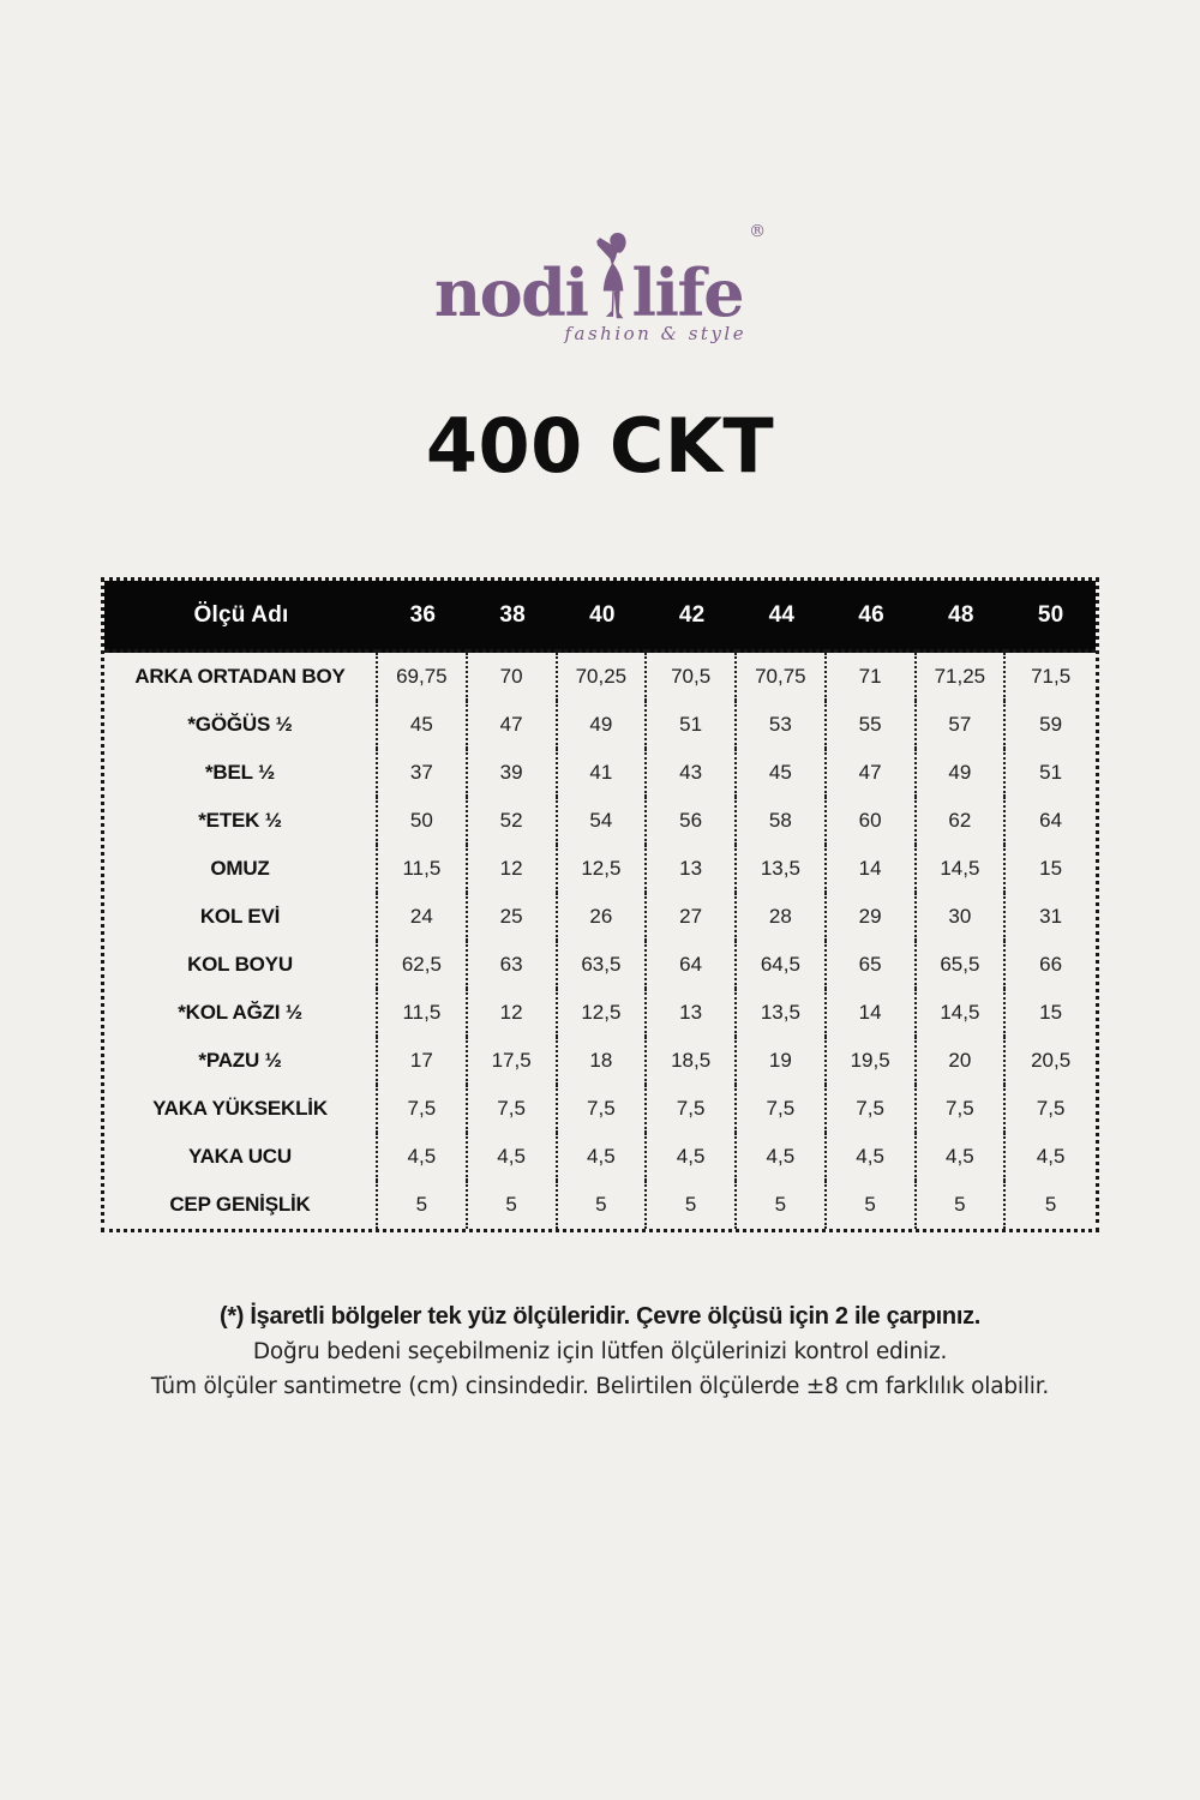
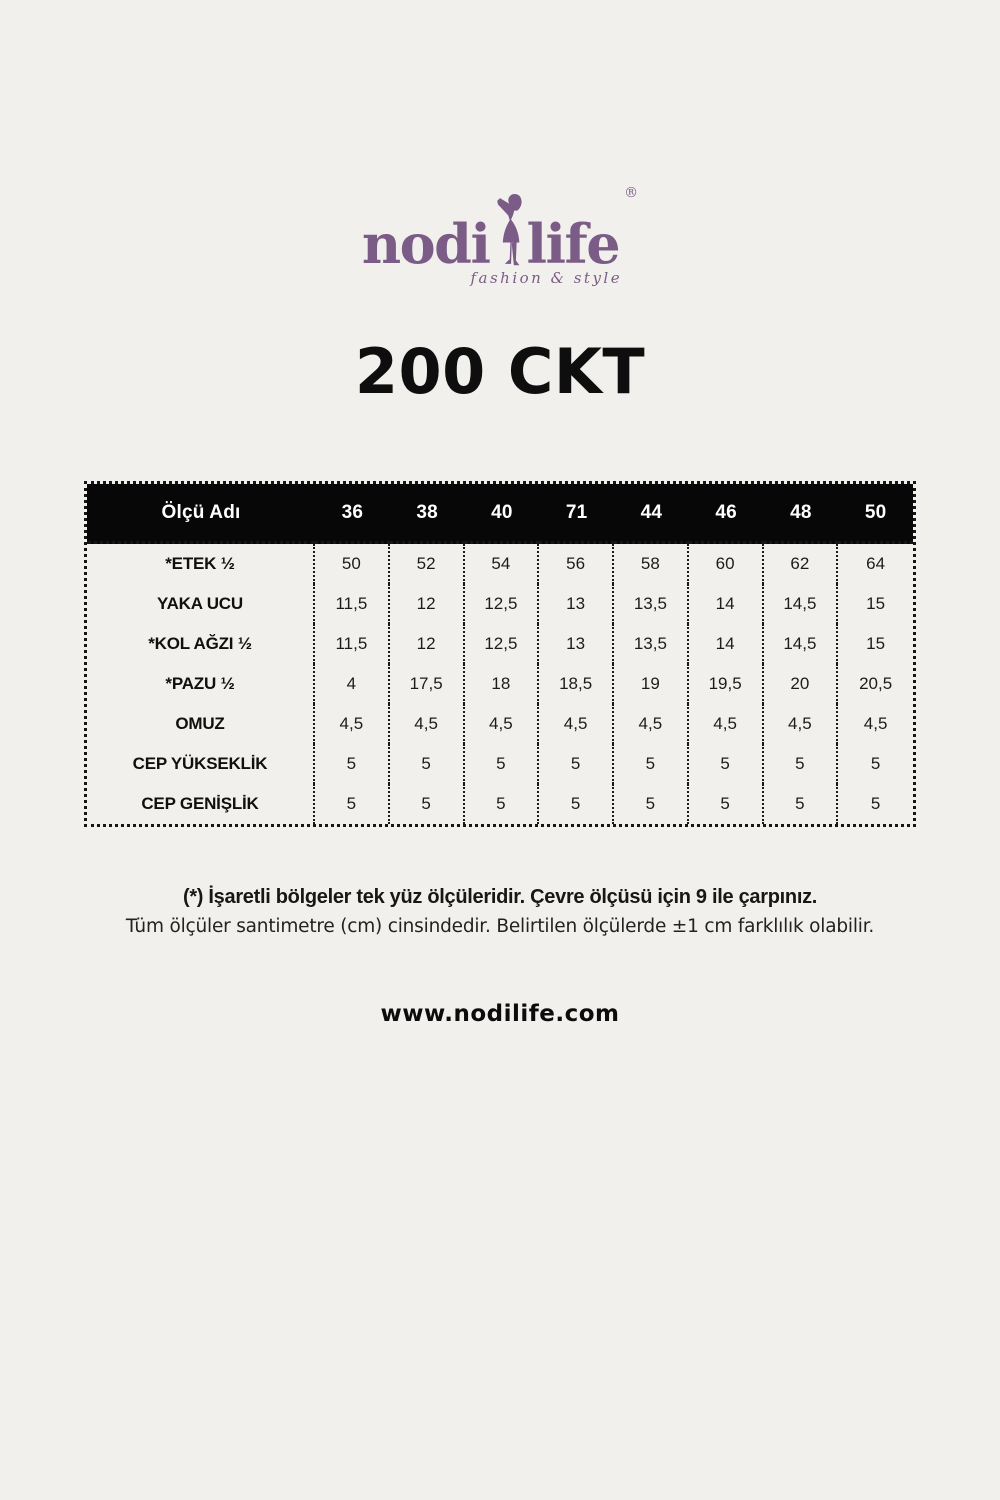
  nodi
  life
  ®
  fashion & style
- 400 CKT
+ 200 CKT
- Ölçü Adı	36	38	40	42	44	46	48	50
+ Ölçü Adı	36	38	40	71	44	46	48	50
- ARKA ORTADAN BOY	69,75	70	70,25	70,5	70,75	71	71,25	71,5
- *GÖĞÜS ½	45	47	49	51	53	55	57	59
- *BEL ½	37	39	41	43	45	47	49	51
  *ETEK ½	50	52	54	56	58	60	62	64
- OMUZ	11,5	12	12,5	13	13,5	14	14,5	15
+ YAKA UCU	11,5	12	12,5	13	13,5	14	14,5	15
- KOL EVİ	24	25	26	27	28	29	30	31
- KOL BOYU	62,5	63	63,5	64	64,5	65	65,5	66
  *KOL AĞZI ½	11,5	12	12,5	13	13,5	14	14,5	15
- *PAZU ½	17	17,5	18	18,5	19	19,5	20	20,5
+ *PAZU ½	4	17,5	18	18,5	19	19,5	20	20,5
- YAKA YÜKSEKLİK	7,5	7,5	7,5	7,5	7,5	7,5	7,5	7,5
- YAKA UCU	4,5	4,5	4,5	4,5	4,5	4,5	4,5	4,5
+ OMUZ	4,5	4,5	4,5	4,5	4,5	4,5	4,5	4,5
+ CEP YÜKSEKLİK	5	5	5	5	5	5	5	5
  CEP GENİŞLİK	5	5	5	5	5	5	5	5
- (*) İşaretli bölgeler tek yüz ölçüleridir. Çevre ölçüsü için 2 ile çarpınız.
+ (*) İşaretli bölgeler tek yüz ölçüleridir. Çevre ölçüsü için 9 ile çarpınız.
- Doğru bedeni seçebilmeniz için lütfen ölçülerinizi kontrol ediniz.
- Tüm ölçüler santimetre (cm) cinsindedir. Belirtilen ölçülerde ±8 cm farklılık olabilir.
+ Tüm ölçüler santimetre (cm) cinsindedir. Belirtilen ölçülerde ±1 cm farklılık olabilir.
+ www.nodilife.com
